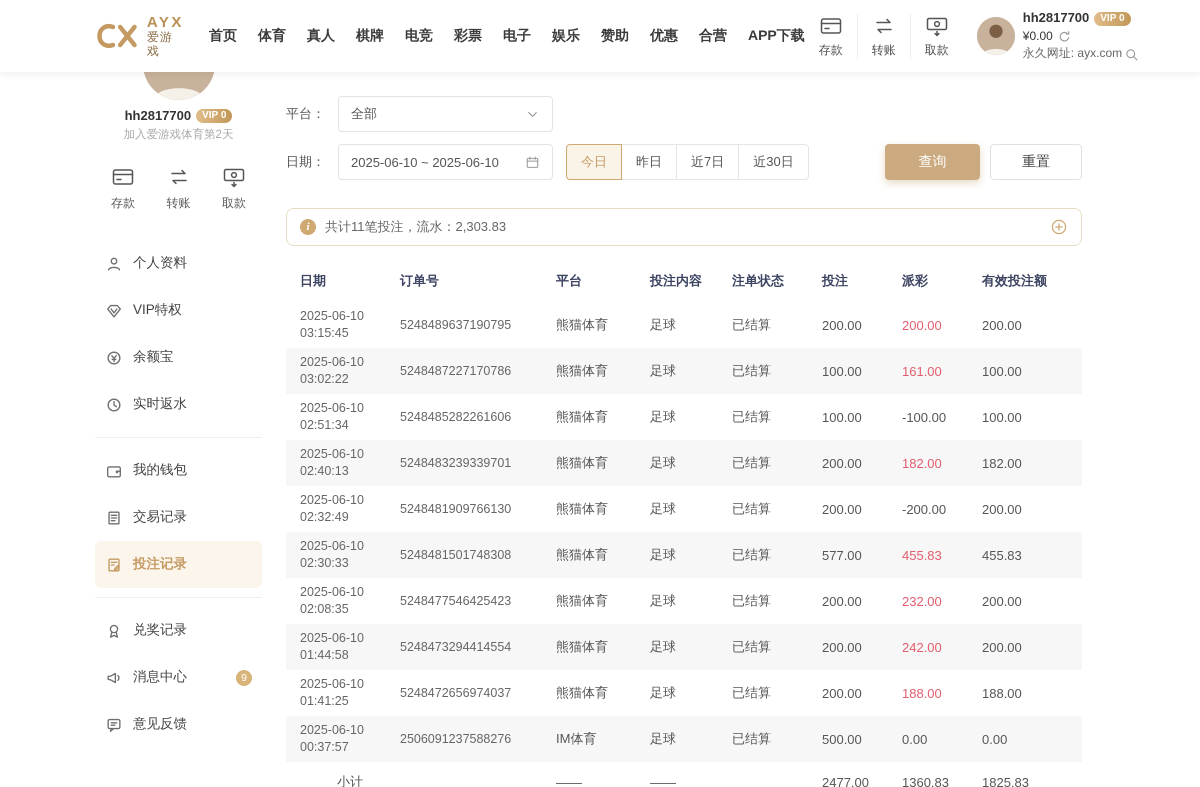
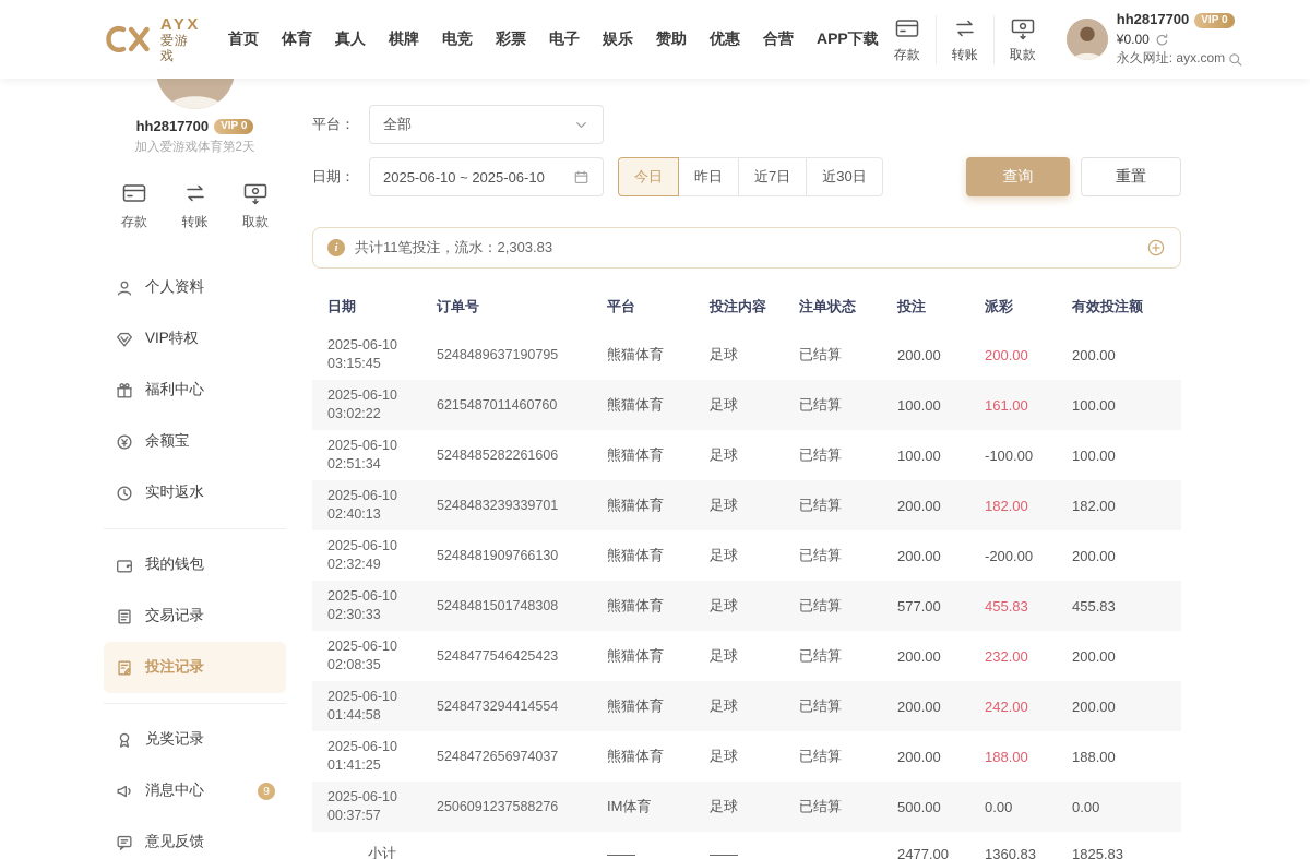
  AYX
  爱游戏
  首页
  体育
  真人
  棋牌
  电竞
  彩票
  电子
  娱乐
  赞助
  优惠
  合营
  APP下载
  存款
  转账
  取款
  hh2817700
  VIP 0
  ¥0.00
  永久网址: ayx.com
  hh2817700
  VIP 0
  加入爱游戏体育第2天
  存款
  转账
  取款
  个人资料
  VIP特权
+ 福利中心
  余额宝
  实时返水
  我的钱包
  交易记录
  投注记录
  兑奖记录
  消息中心
  9
  意见反馈
  平台：
  全部
  日期：
  2025-06-10 ~ 2025-06-10
  今日
  昨日
  近7日
  近30日
  查询
  重置
  i
  共计11笔投注，流水：2,303.83
  日期
  订单号
  平台
  投注内容
  注单状态
  投注
  派彩
  有效投注额
  2025-06-10
  03:15:45
  5248489637190795
  熊猫体育
  足球
  已结算
  200.00
  200.00
  200.00
  2025-06-10
  03:02:22
- 5248487227170786
+ 6215487011460760
  熊猫体育
  足球
  已结算
  100.00
  161.00
  100.00
  2025-06-10
  02:51:34
  5248485282261606
  熊猫体育
  足球
  已结算
  100.00
  -100.00
  100.00
  2025-06-10
  02:40:13
  5248483239339701
  熊猫体育
  足球
  已结算
  200.00
  182.00
  182.00
  2025-06-10
  02:32:49
  5248481909766130
  熊猫体育
  足球
  已结算
  200.00
  -200.00
  200.00
  2025-06-10
  02:30:33
  5248481501748308
  熊猫体育
  足球
  已结算
  577.00
  455.83
  455.83
  2025-06-10
  02:08:35
  5248477546425423
  熊猫体育
  足球
  已结算
  200.00
  232.00
  200.00
  2025-06-10
  01:44:58
  5248473294414554
  熊猫体育
  足球
  已结算
  200.00
  242.00
  200.00
  2025-06-10
  01:41:25
  5248472656974037
  熊猫体育
  足球
  已结算
  200.00
  188.00
  188.00
  2025-06-10
  00:37:57
  2506091237588276
  IM体育
  足球
  已结算
  500.00
  0.00
  0.00
  小计
  ——
  ——
  2477.00
  1360.83
  1825.83
